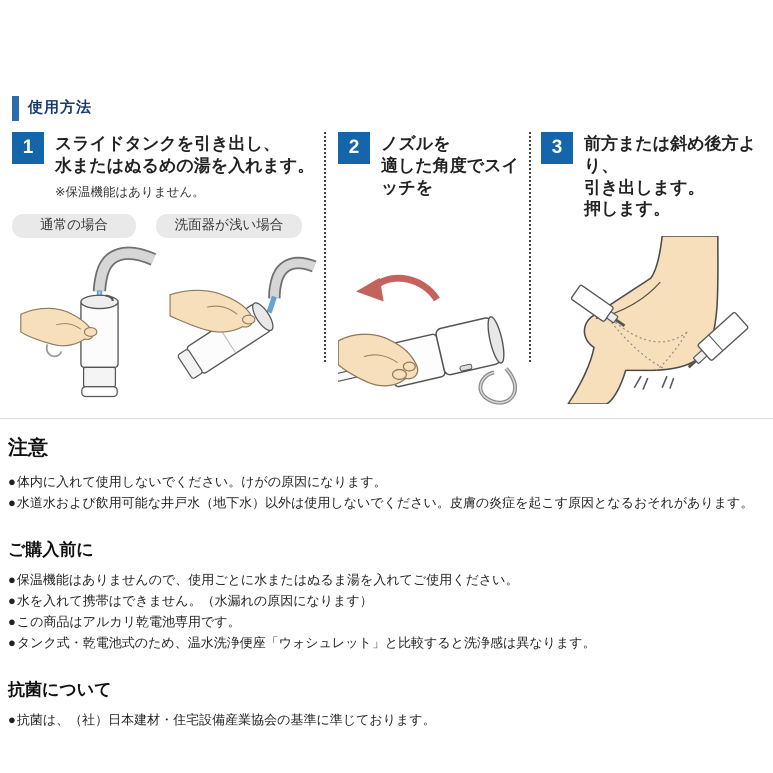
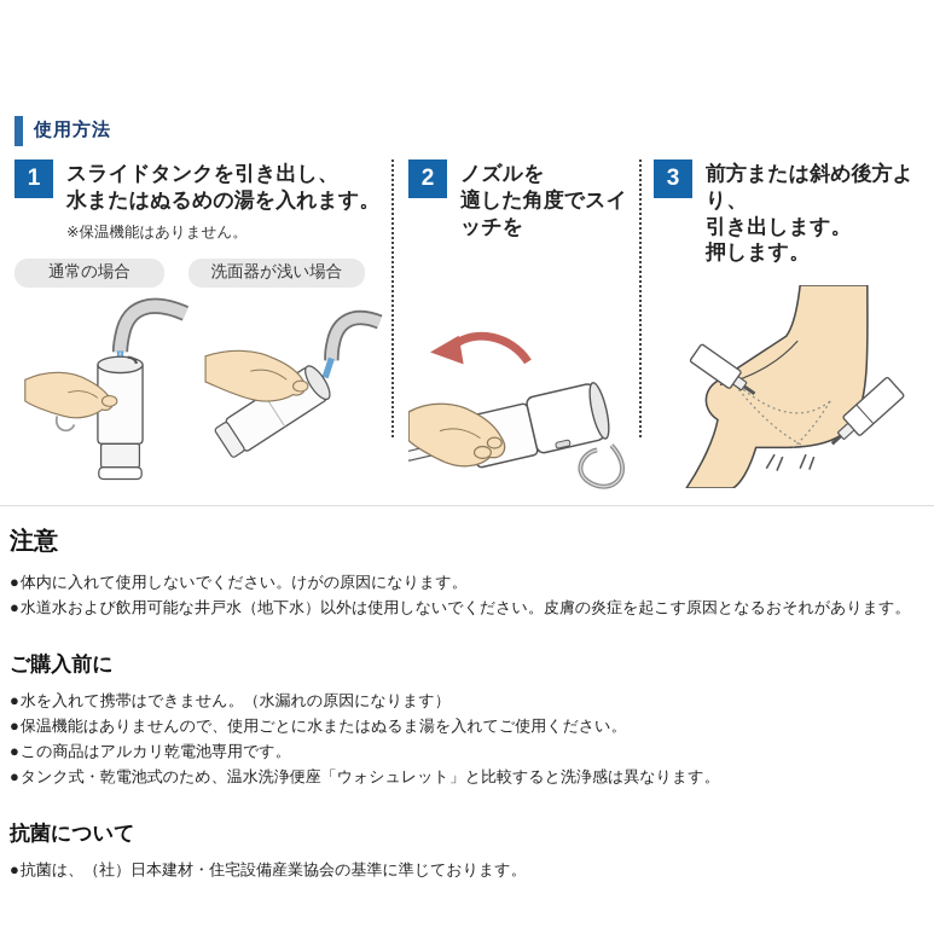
  使用方法
  1
  スライドタンクを引き出し、
  水またはぬるめの湯を入れます。
  ※保温機能はありません。
  通常の場合
  洗面器が浅い場合
  2
  ノズルを
  適した角度でスイッチを
  3
  前方または斜め後方より、
  引き出します。
  押します。
  注意
  ●
  体内に入れて使用しないでください。けがの原因になります。
  ●
  水道水および飲用可能な井戸水（地下水）以外は使用しないでください。皮膚の炎症を起こす原因となるおそれがあります。
  ご購入前に
  ●
- 保温機能はありませんので、使用ごとに水またはぬるま湯を入れてご使用ください。
+ 水を入れて携帯はできません。（水漏れの原因になります）
  ●
- 水を入れて携帯はできません。（水漏れの原因になります）
+ 保温機能はありませんので、使用ごとに水またはぬるま湯を入れてご使用ください。
  ●
  この商品はアルカリ乾電池専用です。
  ●
  タンク式・乾電池式のため、温水洗浄便座「ウォシュレット」と比較すると洗浄感は異なります。
  抗菌について
  ●
  抗菌は、（社）日本建材・住宅設備産業協会の基準に準じております。
